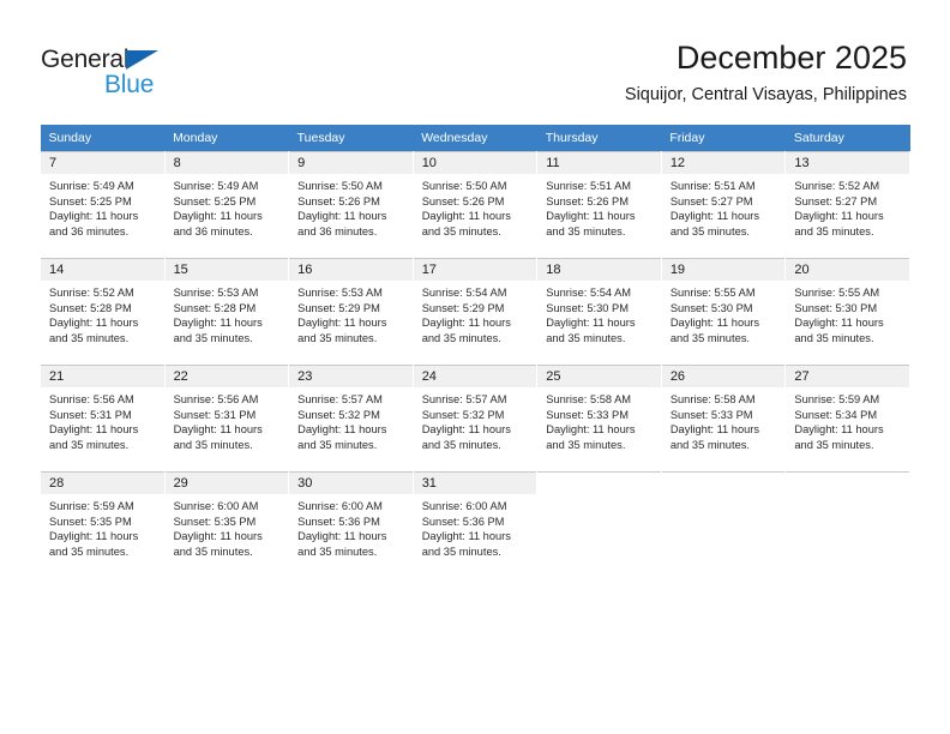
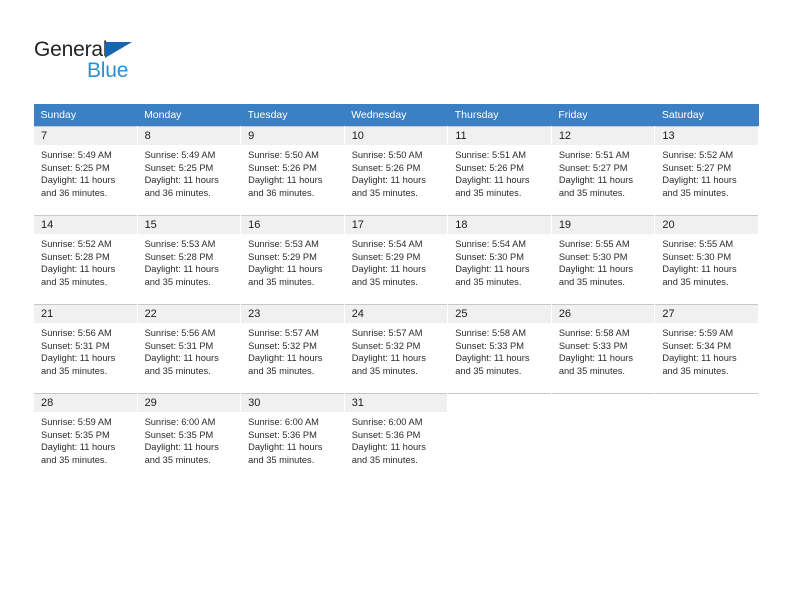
  General
  Blue
- December 2025
- Siquijor, Central Visayas, Philippines
  Sunday	Monday	Tuesday	Wednesday	Thursday	Friday	Saturday
  7Sunrise: 5:49 AM Sunset: 5:25 PM Daylight: 11 hours and 36 minutes.	8Sunrise: 5:49 AM Sunset: 5:25 PM Daylight: 11 hours and 36 minutes.	9Sunrise: 5:50 AM Sunset: 5:26 PM Daylight: 11 hours and 36 minutes.	10Sunrise: 5:50 AM Sunset: 5:26 PM Daylight: 11 hours and 35 minutes.	11Sunrise: 5:51 AM Sunset: 5:26 PM Daylight: 11 hours and 35 minutes.	12Sunrise: 5:51 AM Sunset: 5:27 PM Daylight: 11 hours and 35 minutes.	13Sunrise: 5:52 AM Sunset: 5:27 PM Daylight: 11 hours and 35 minutes.
  14Sunrise: 5:52 AM Sunset: 5:28 PM Daylight: 11 hours and 35 minutes.	15Sunrise: 5:53 AM Sunset: 5:28 PM Daylight: 11 hours and 35 minutes.	16Sunrise: 5:53 AM Sunset: 5:29 PM Daylight: 11 hours and 35 minutes.	17Sunrise: 5:54 AM Sunset: 5:29 PM Daylight: 11 hours and 35 minutes.	18Sunrise: 5:54 AM Sunset: 5:30 PM Daylight: 11 hours and 35 minutes.	19Sunrise: 5:55 AM Sunset: 5:30 PM Daylight: 11 hours and 35 minutes.	20Sunrise: 5:55 AM Sunset: 5:30 PM Daylight: 11 hours and 35 minutes.
  21Sunrise: 5:56 AM Sunset: 5:31 PM Daylight: 11 hours and 35 minutes.	22Sunrise: 5:56 AM Sunset: 5:31 PM Daylight: 11 hours and 35 minutes.	23Sunrise: 5:57 AM Sunset: 5:32 PM Daylight: 11 hours and 35 minutes.	24Sunrise: 5:57 AM Sunset: 5:32 PM Daylight: 11 hours and 35 minutes.	25Sunrise: 5:58 AM Sunset: 5:33 PM Daylight: 11 hours and 35 minutes.	26Sunrise: 5:58 AM Sunset: 5:33 PM Daylight: 11 hours and 35 minutes.	27Sunrise: 5:59 AM Sunset: 5:34 PM Daylight: 11 hours and 35 minutes.
  28Sunrise: 5:59 AM Sunset: 5:35 PM Daylight: 11 hours and 35 minutes.	29Sunrise: 6:00 AM Sunset: 5:35 PM Daylight: 11 hours and 35 minutes.	30Sunrise: 6:00 AM Sunset: 5:36 PM Daylight: 11 hours and 35 minutes.	31Sunrise: 6:00 AM Sunset: 5:36 PM Daylight: 11 hours and 35 minutes.
